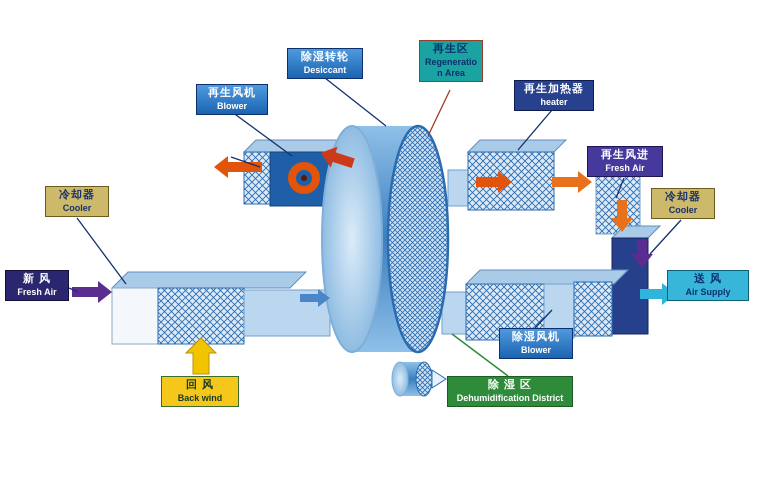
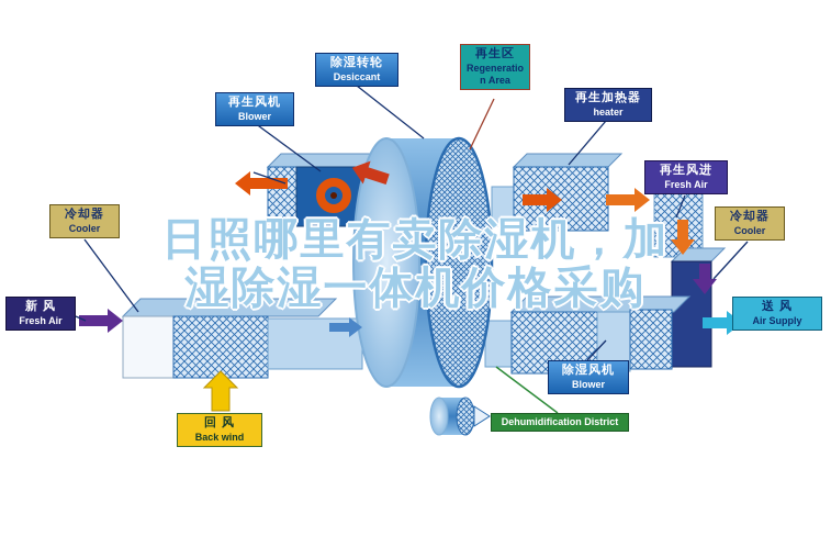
  再生风机
  Blower
  除湿转轮
  Desiccant
  再生区
  Regeneration Area
  再生加热器
  heater
  再生风进
  Fresh Air
  冷却器
  Cooler
  冷却器
  Cooler
  新 风
  Fresh Air
  送 风
  Air Supply
  回 风
  Back wind
  除湿风机
  Blower
- 除 湿 区
  Dehumidification District
+ 日照哪里有卖除湿机，加
+ 湿除湿一体机价格采购
